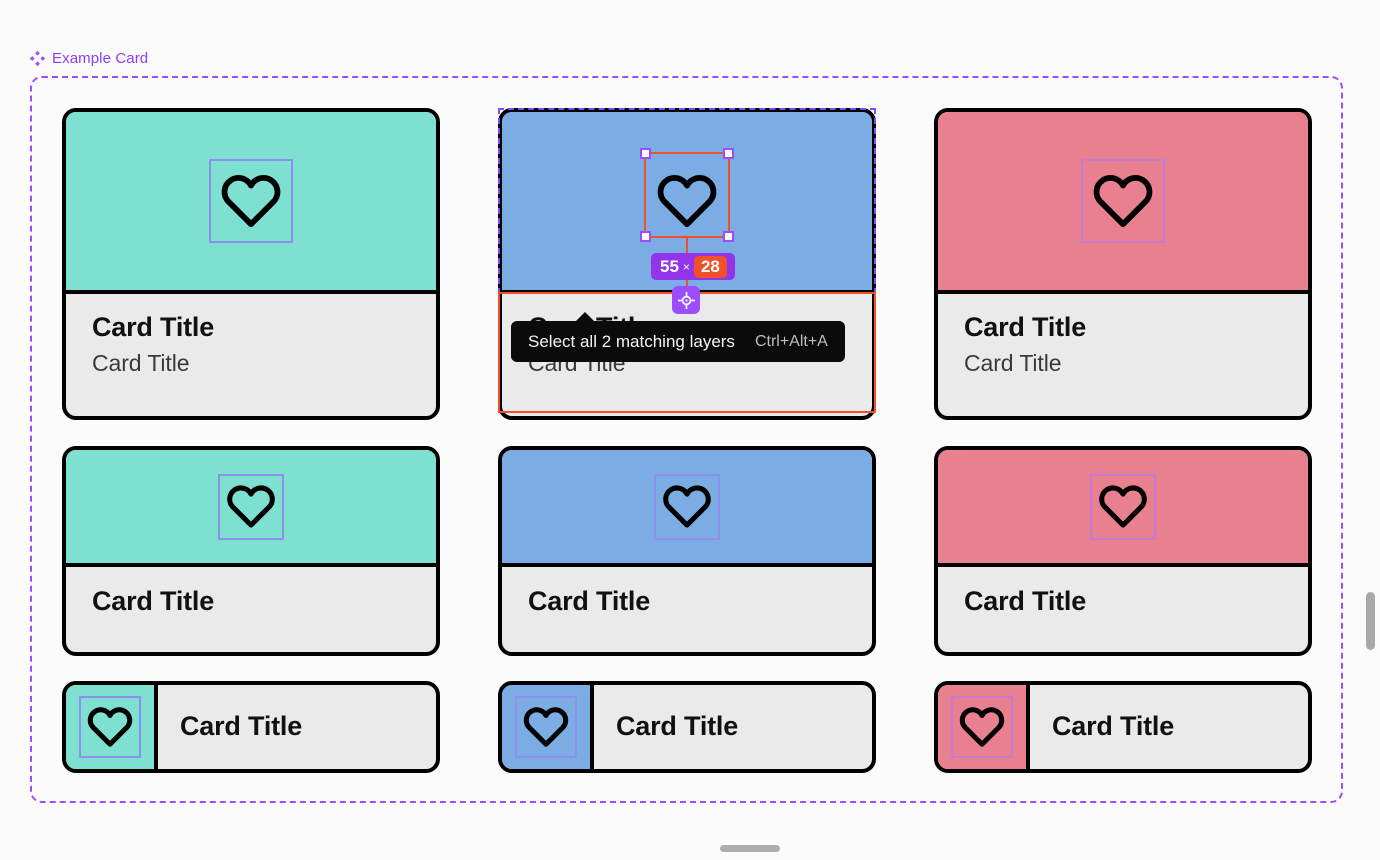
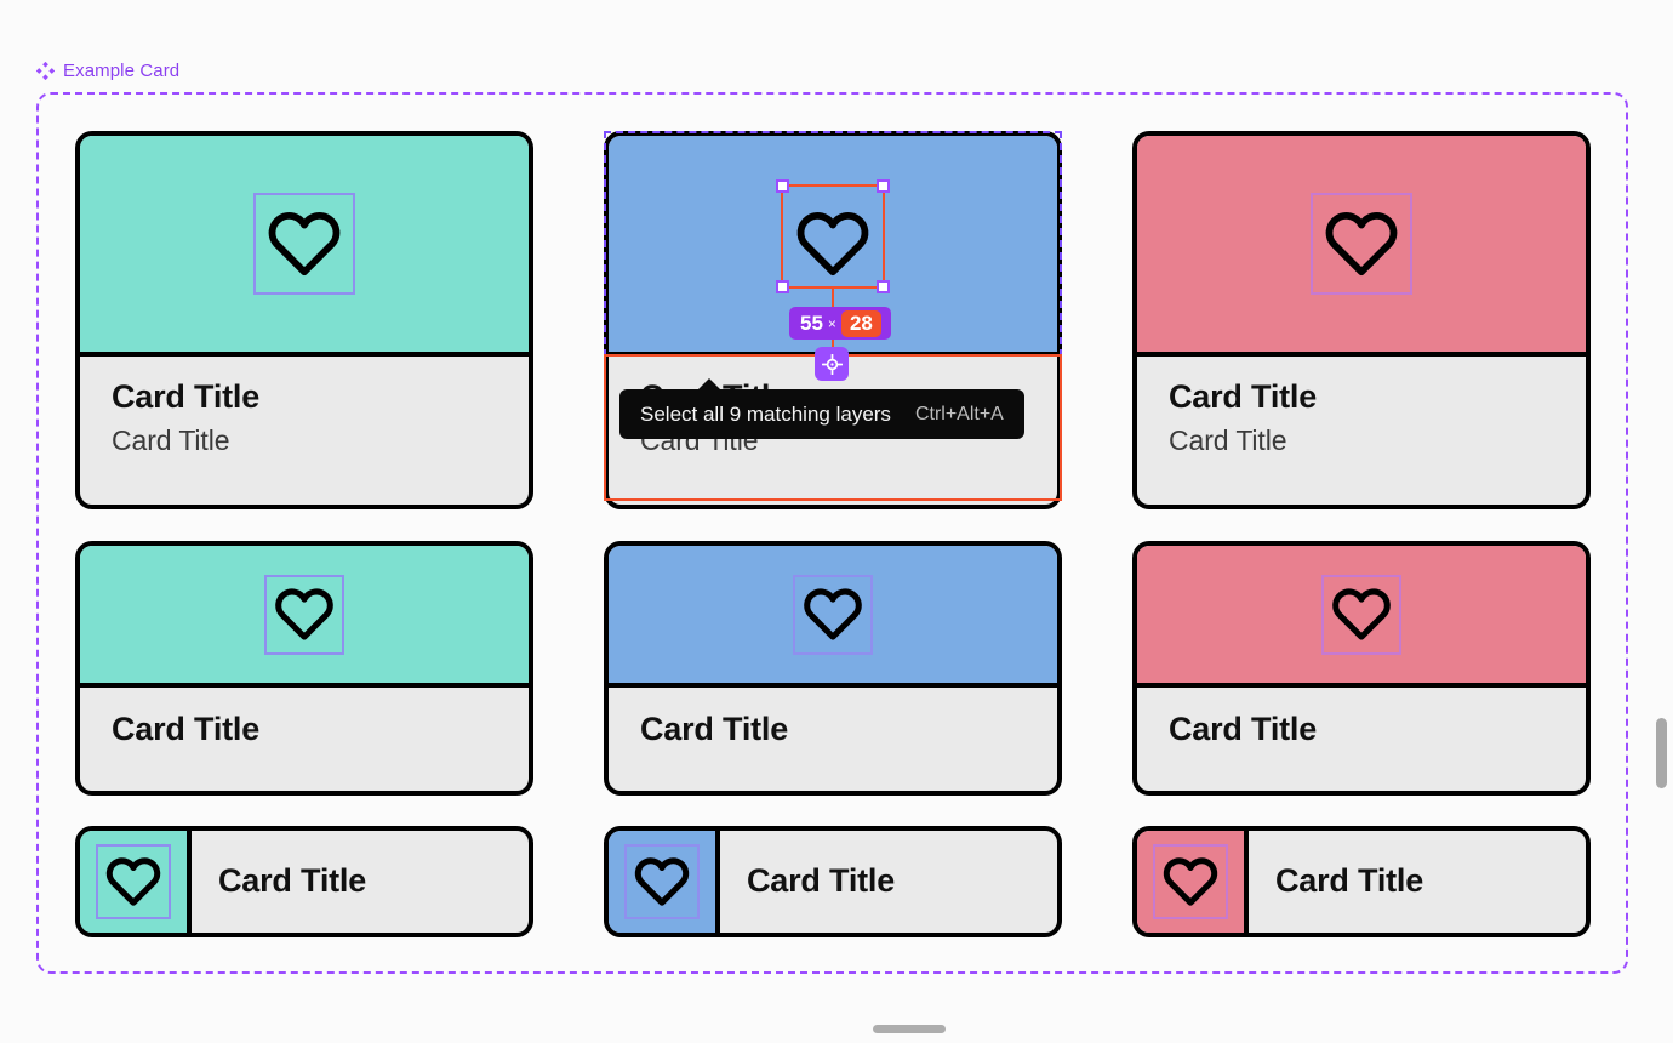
  Example Card
  Card Title
  Card Title
  Card Title
  Card Title
  Card Title
  Card Title
  Card Title
  Card Title
  Card Title
  Card Title
  Card Title
  55
  ×
  28
- Select all 2 matching layers
+ Select all 9 matching layers
  Ctrl+Alt+A
